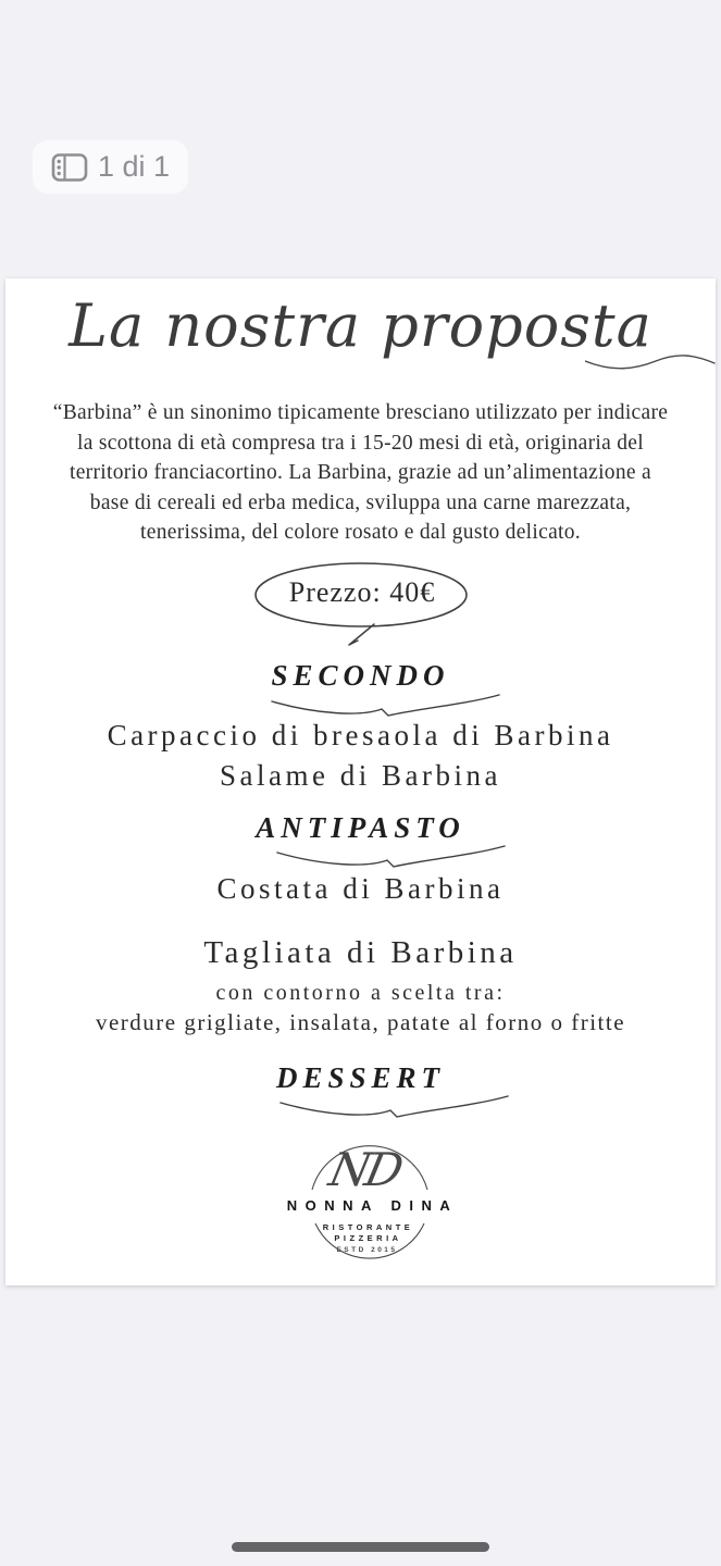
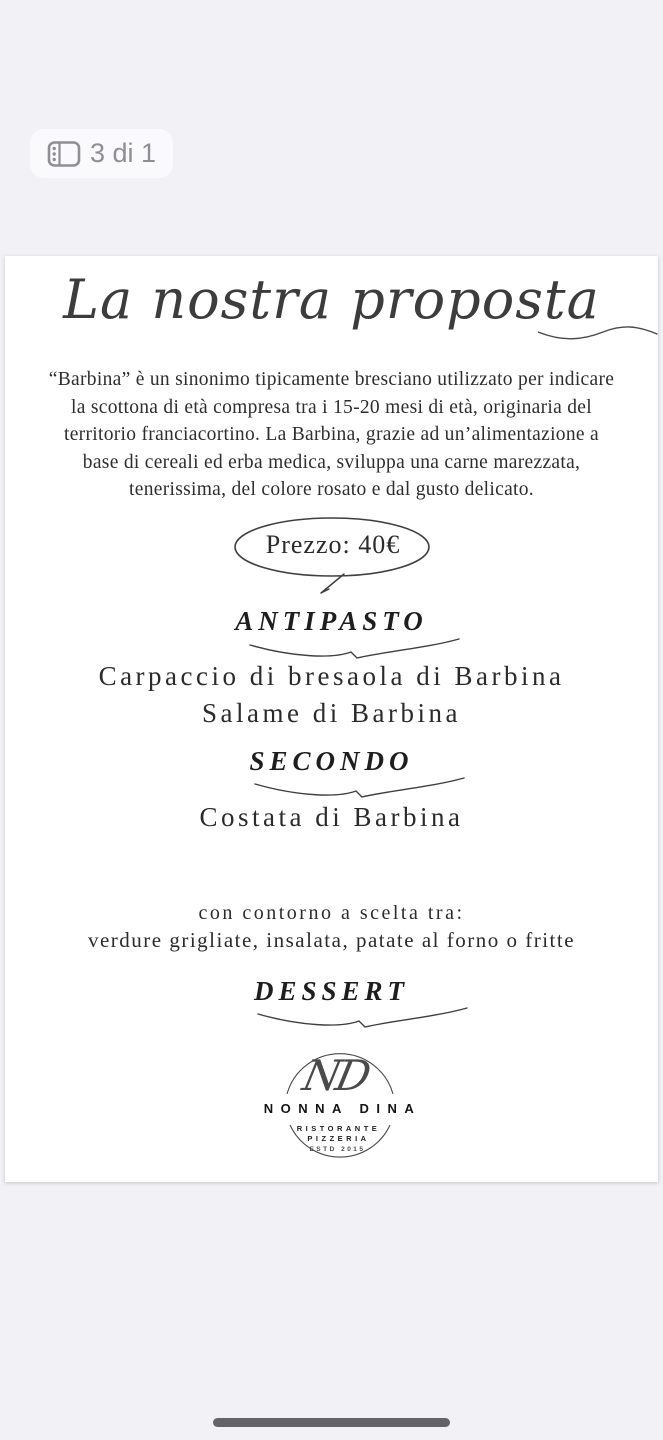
- 1 di 1
+ 3 di 1
  La nostra proposta
  “Barbina” è un sinonimo tipicamente bresciano utilizzato per indicare
  la scottona di età compresa tra i 15-20 mesi di età, originaria del
  territorio franciacortino. La Barbina, grazie ad un’alimentazione a
  base di cereali ed erba medica, sviluppa una carne marezzata,
  tenerissima, del colore rosato e dal gusto delicato.
  Prezzo: 40€
- SECONDO
+ ANTIPASTO
  Carpaccio di bresaola di Barbina
  Salame di Barbina
- ANTIPASTO
+ SECONDO
  Costata di Barbina
- Tagliata di Barbina
  con contorno a scelta tra:
  verdure grigliate, insalata, patate al forno o fritte
  DESSERT
  NONNA DINA
  RISTORANTE
  PIZZERIA
